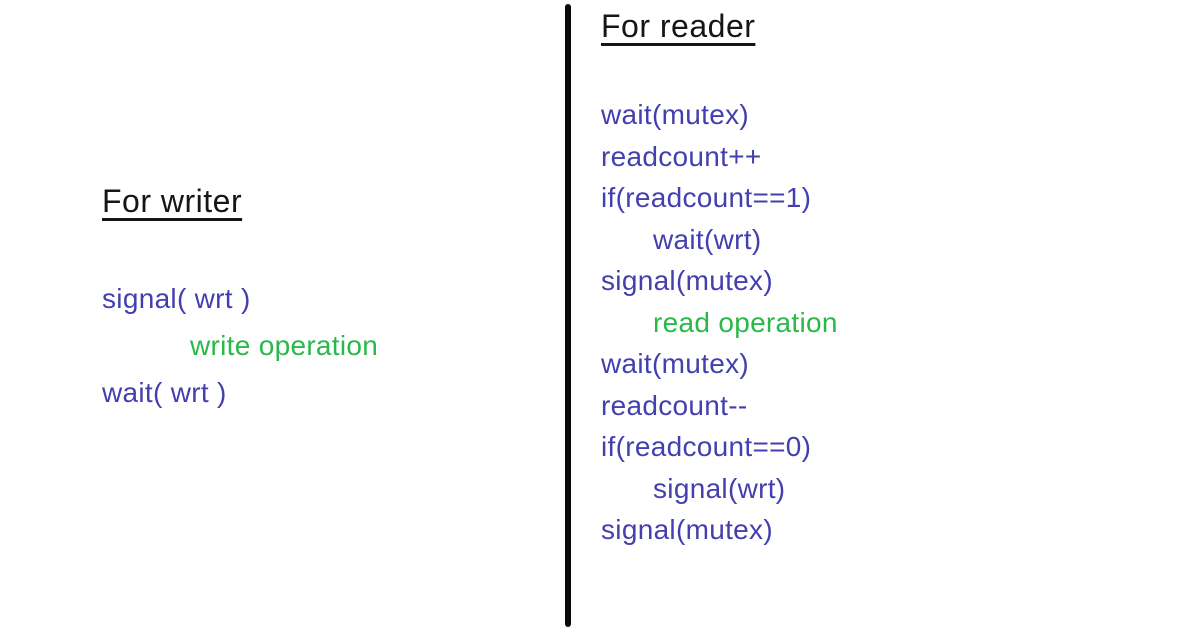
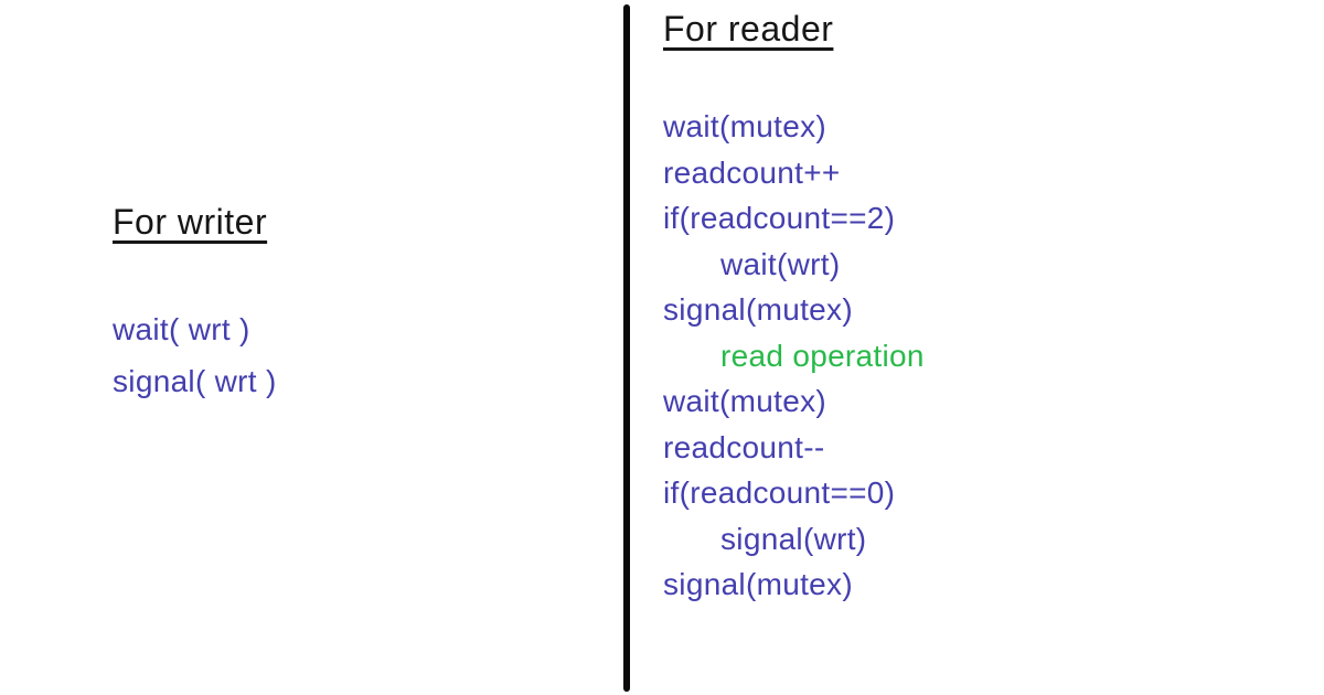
  For writer
- signal( wrt )
+ wait( wrt )
- write operation
- wait( wrt )
+ signal( wrt )
  For reader
  wait(mutex)
  readcount++
- if(readcount==1)
+ if(readcount==2)
  wait(wrt)
  signal(mutex)
  read operation
  wait(mutex)
  readcount--
  if(readcount==0)
  signal(wrt)
  signal(mutex)
